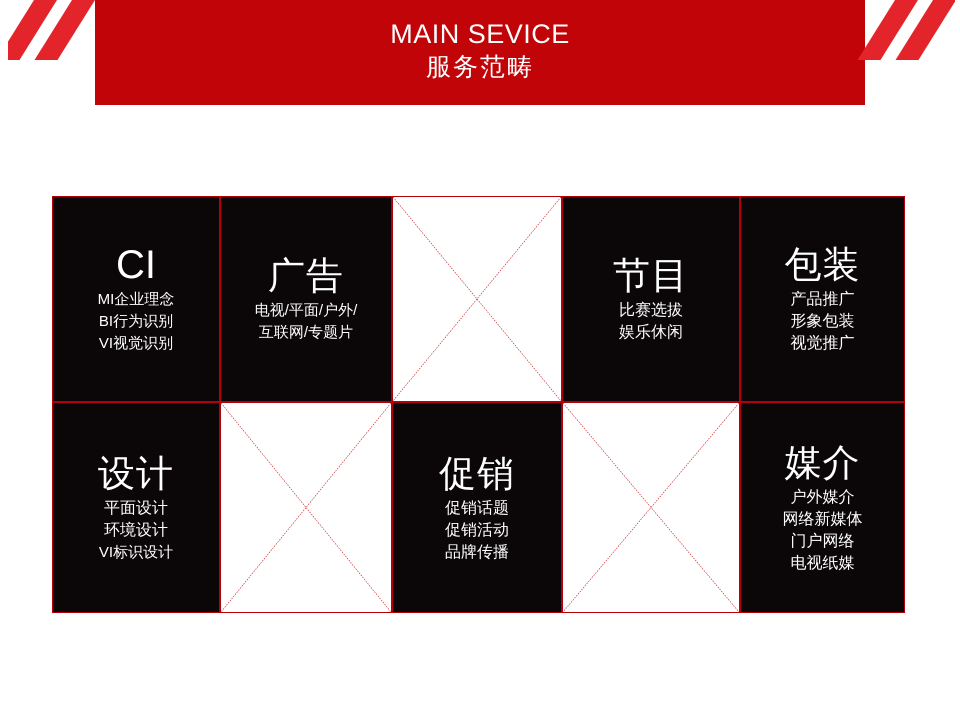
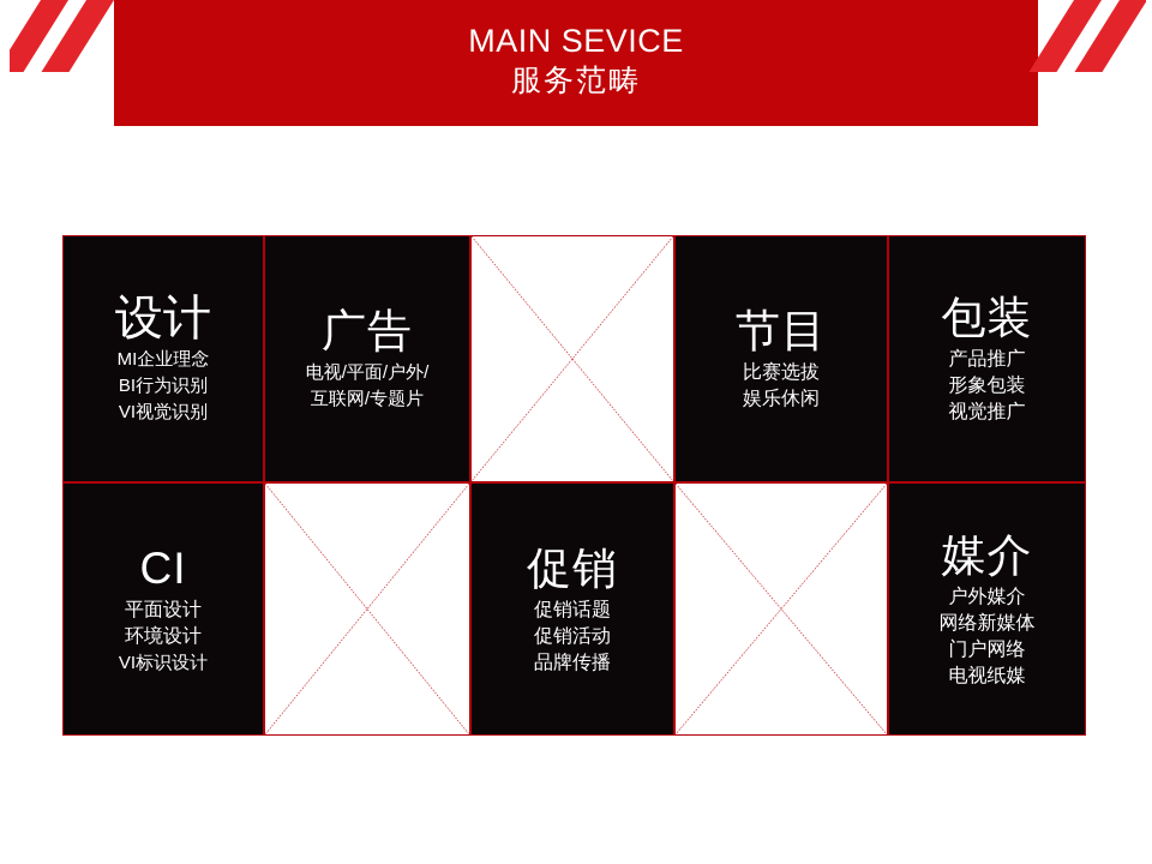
  MAIN SEVICE
  服务范畴
- CI
+ 设计
  MI企业理念
  BI行为识别
  VI视觉识别
  广告
  电视/平面/户外/
  互联网/专题片
  节目
  比赛选拔
  娱乐休闲
  包装
  产品推广
  形象包装
  视觉推广
- 设计
+ CI
  平面设计
  环境设计
  VI标识设计
  促销
  促销话题
  促销活动
  品牌传播
  媒介
  户外媒介
  网络新媒体
  门户网络
  电视纸媒
